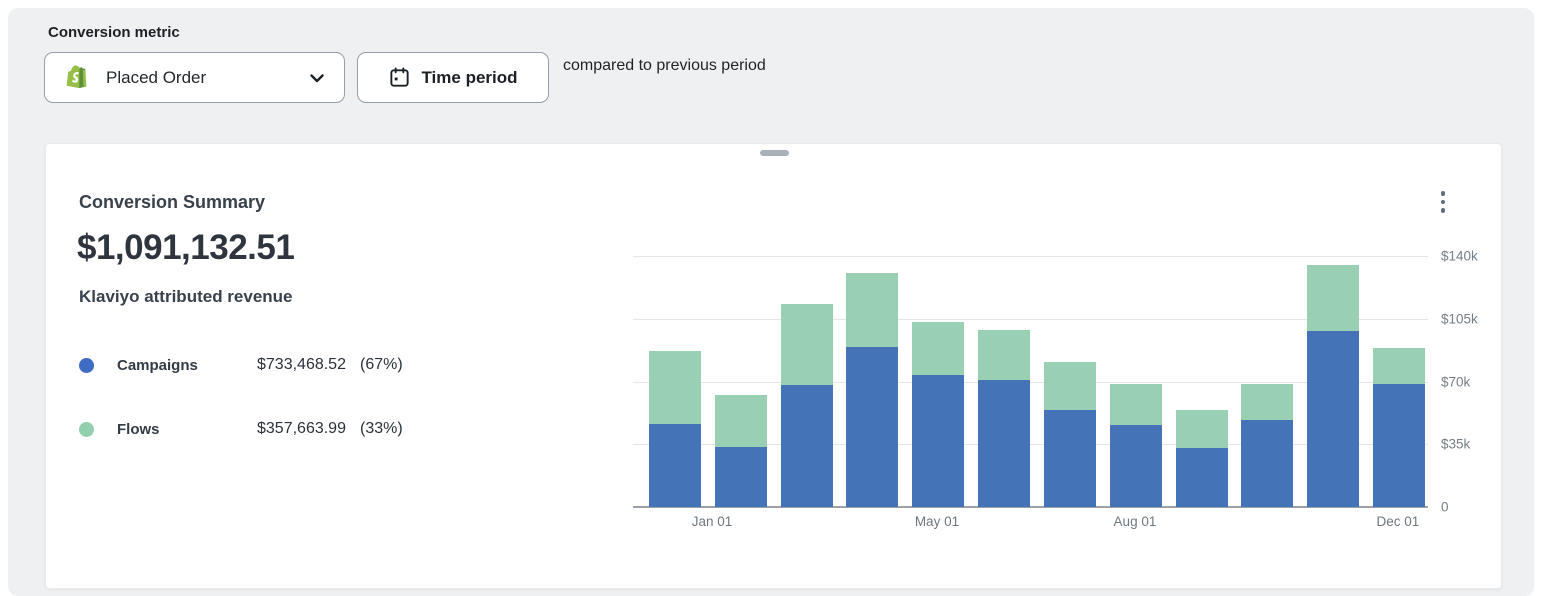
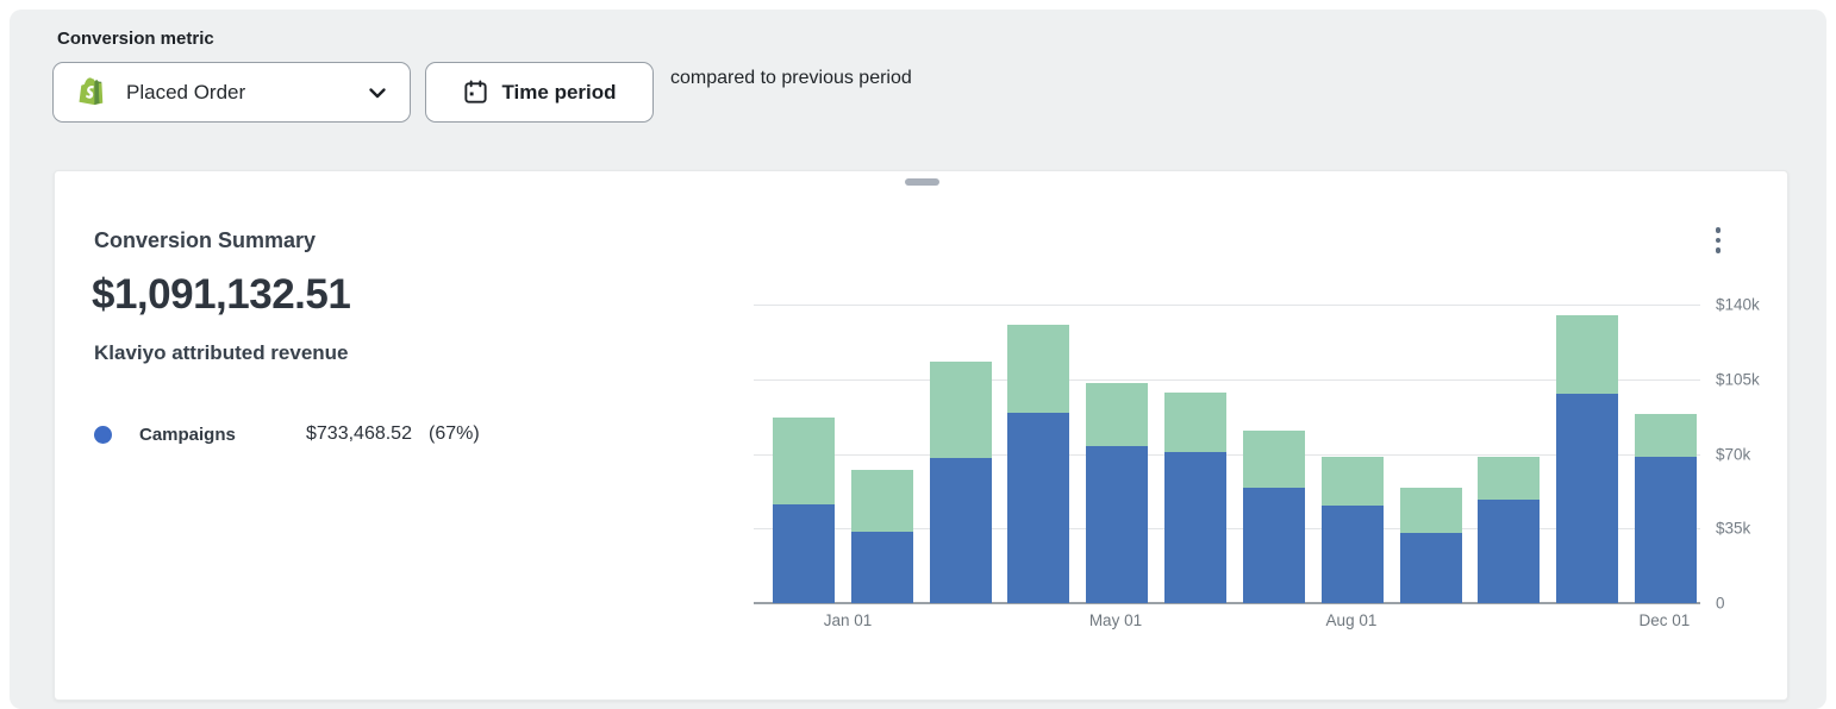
  Conversion metric
  Placed Order
  Time period
  compared to previous period
  Conversion Summary
  $1,091,132.51
  Klaviyo attributed revenue
  Campaigns
  $733,468.52
  (67%)
- Flows
- $357,663.99
- (33%)
  $140k
  $105k
  $70k
  $35k
  0
  Jan 01
  May 01
  Aug 01
  Dec 01
